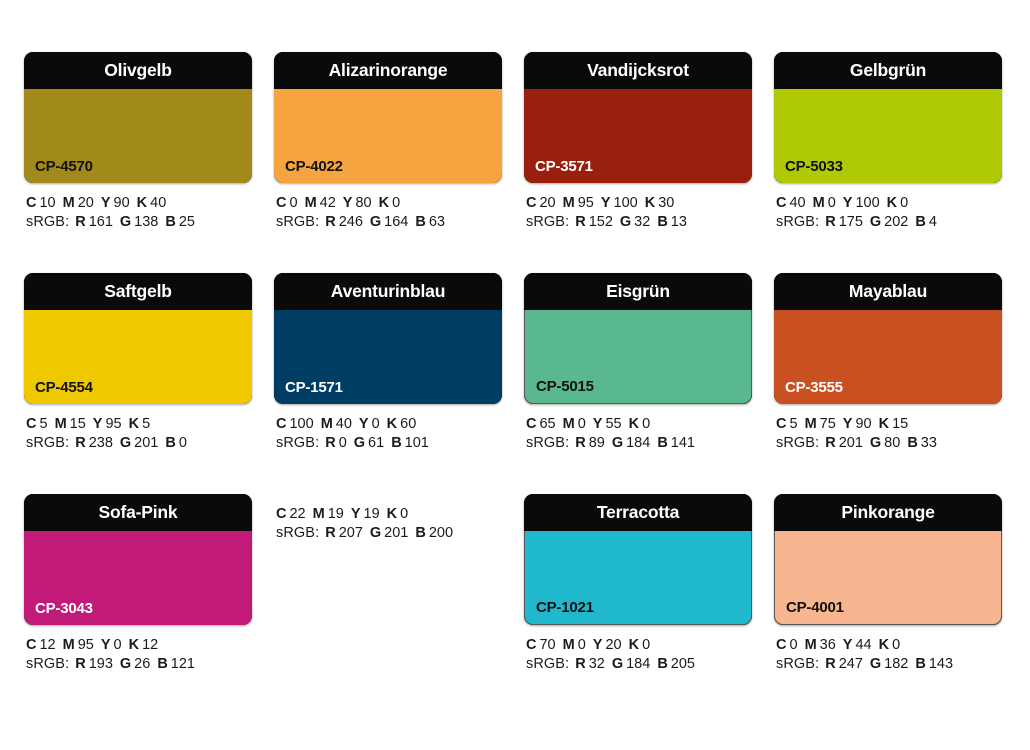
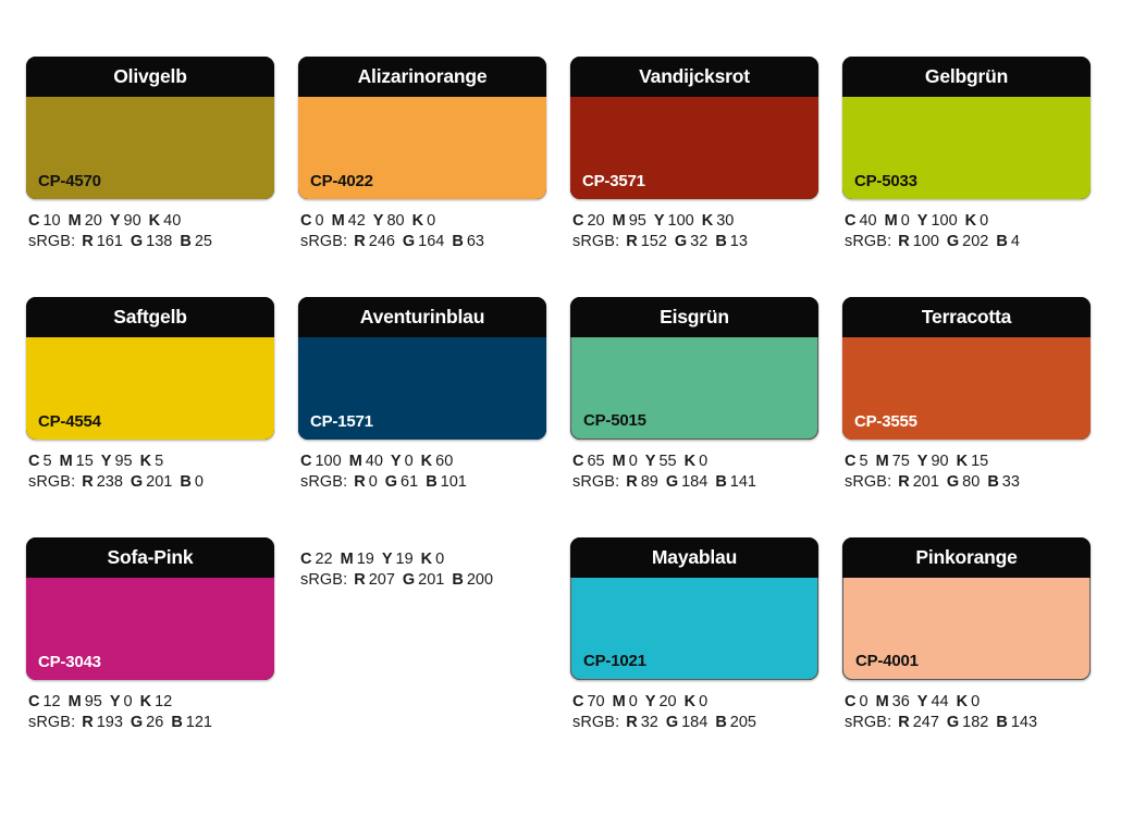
  Olivgelb
  CP-4570
  C 10 M 20 Y 90 K 40
  sRGB: R 161 G 138 B 25
  Alizarinorange
  CP-4022
  C 0 M 42 Y 80 K 0
  sRGB: R 246 G 164 B 63
  Vandijcksrot
  CP-3571
  C 20 M 95 Y 100 K 30
  sRGB: R 152 G 32 B 13
  Gelbgrün
  CP-5033
  C 40 M 0 Y 100 K 0
- sRGB: R 175 G 202 B 4
+ sRGB: R 100 G 202 B 4
  Saftgelb
  CP-4554
  C 5 M 15 Y 95 K 5
  sRGB: R 238 G 201 B 0
  Aventurinblau
  CP-1571
  C 100 M 40 Y 0 K 60
  sRGB: R 0 G 61 B 101
  Eisgrün
  CP-5015
  C 65 M 0 Y 55 K 0
  sRGB: R 89 G 184 B 141
- Mayablau
+ Terracotta
  CP-3555
  C 5 M 75 Y 90 K 15
  sRGB: R 201 G 80 B 33
  Sofa-Pink
  CP-3043
  C 12 M 95 Y 0 K 12
  sRGB: R 193 G 26 B 121
  C 22 M 19 Y 19 K 0
  sRGB: R 207 G 201 B 200
- Terracotta
+ Mayablau
  CP-1021
  C 70 M 0 Y 20 K 0
  sRGB: R 32 G 184 B 205
  Pinkorange
  CP-4001
  C 0 M 36 Y 44 K 0
  sRGB: R 247 G 182 B 143
